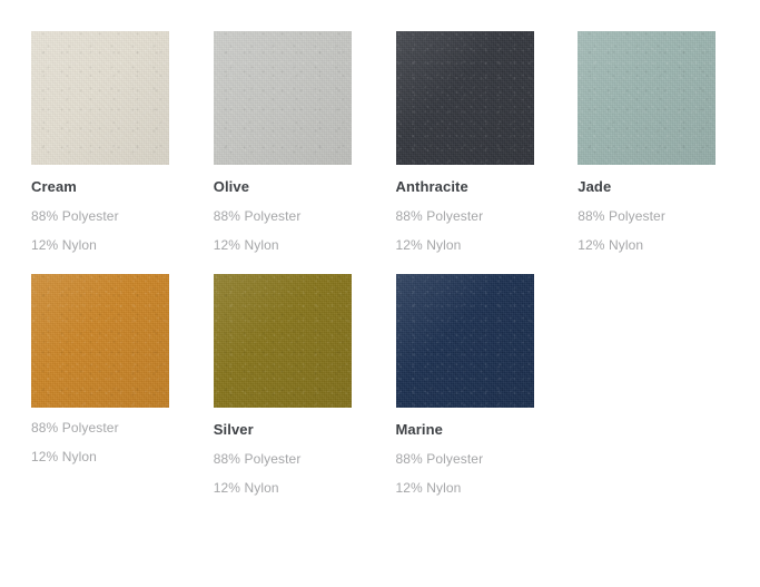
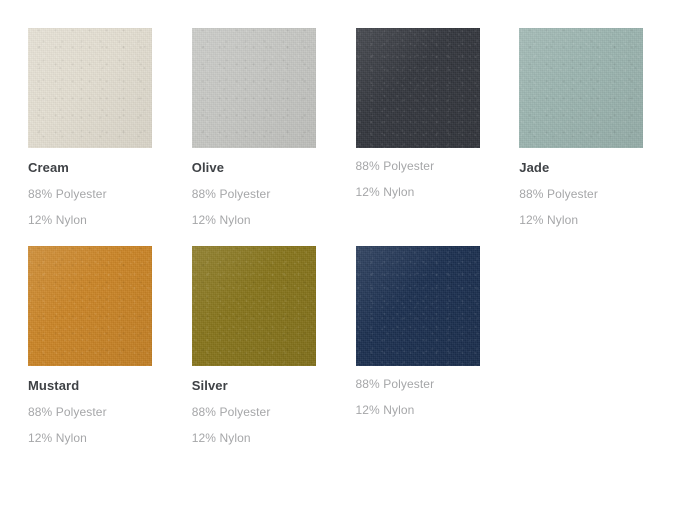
  Cream
  88% Polyester
  12% Nylon
  Olive
  88% Polyester
  12% Nylon
- Anthracite
  88% Polyester
  12% Nylon
  Jade
  88% Polyester
  12% Nylon
+ Mustard
  88% Polyester
  12% Nylon
  Silver
  88% Polyester
  12% Nylon
- Marine
  88% Polyester
  12% Nylon
